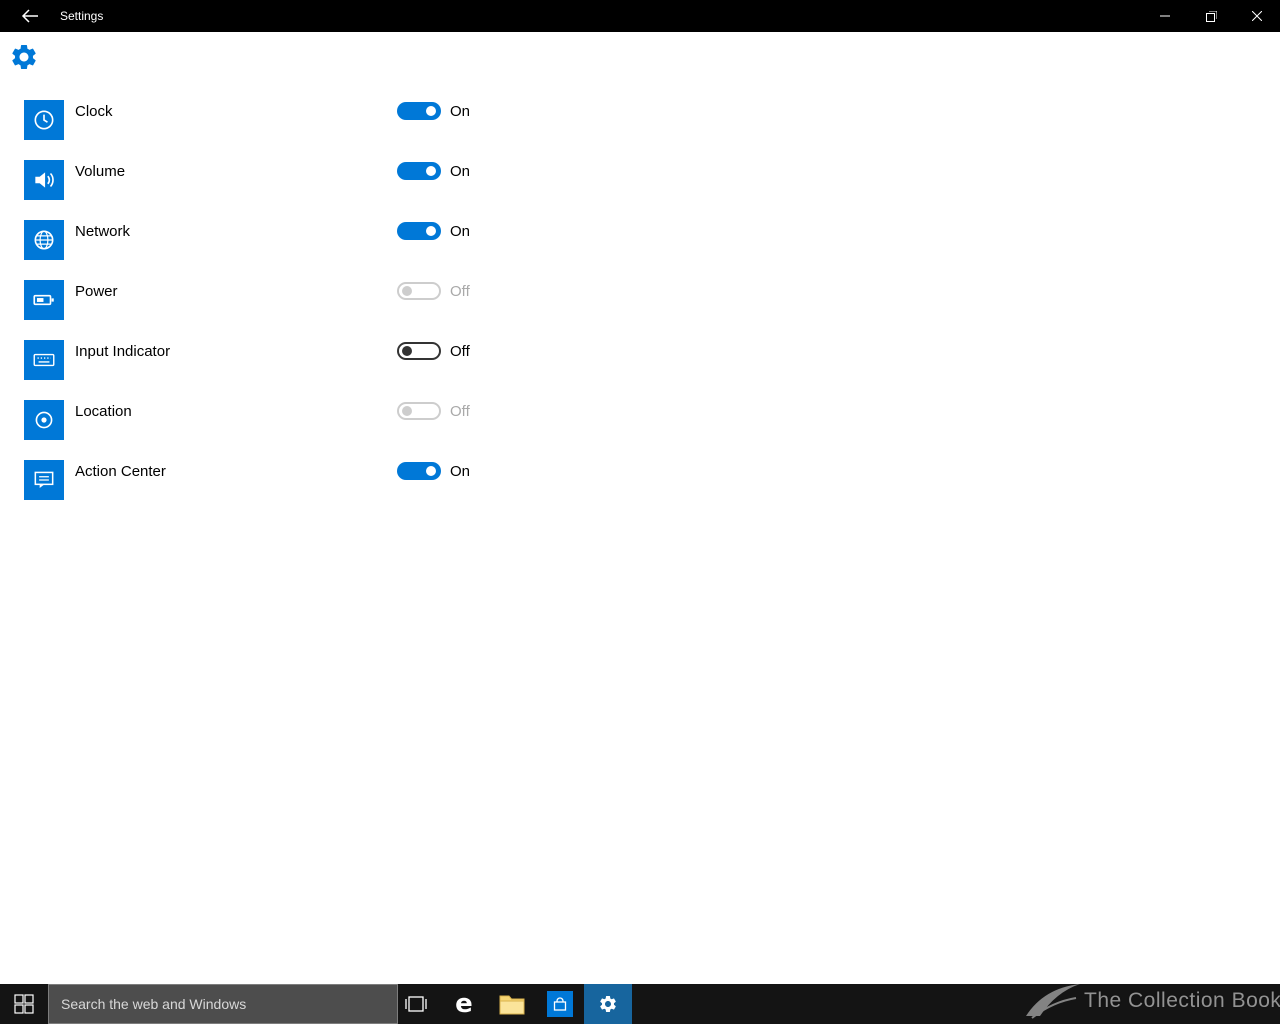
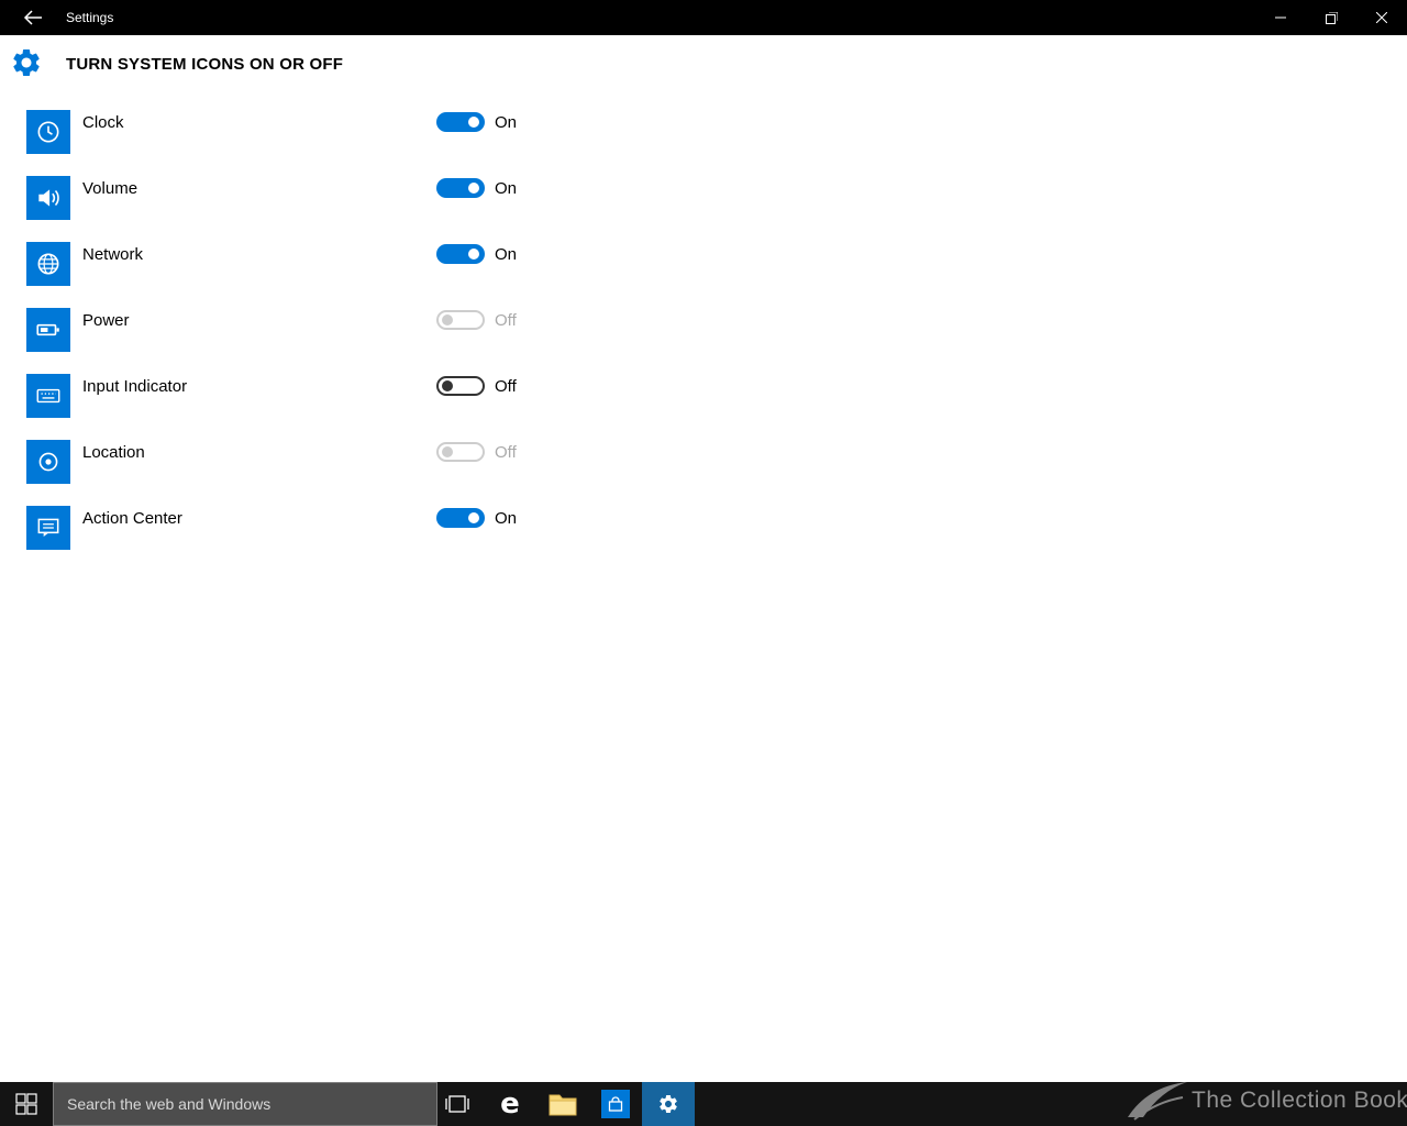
  Settings
+ TURN SYSTEM ICONS ON OR OFF
  Clock
  On
  Volume
  On
  Network
  On
  Power
  Off
  Input Indicator
  Off
  Location
  Off
  Action Center
  On
  Search the web and Windows
  e
  The Collection Book
